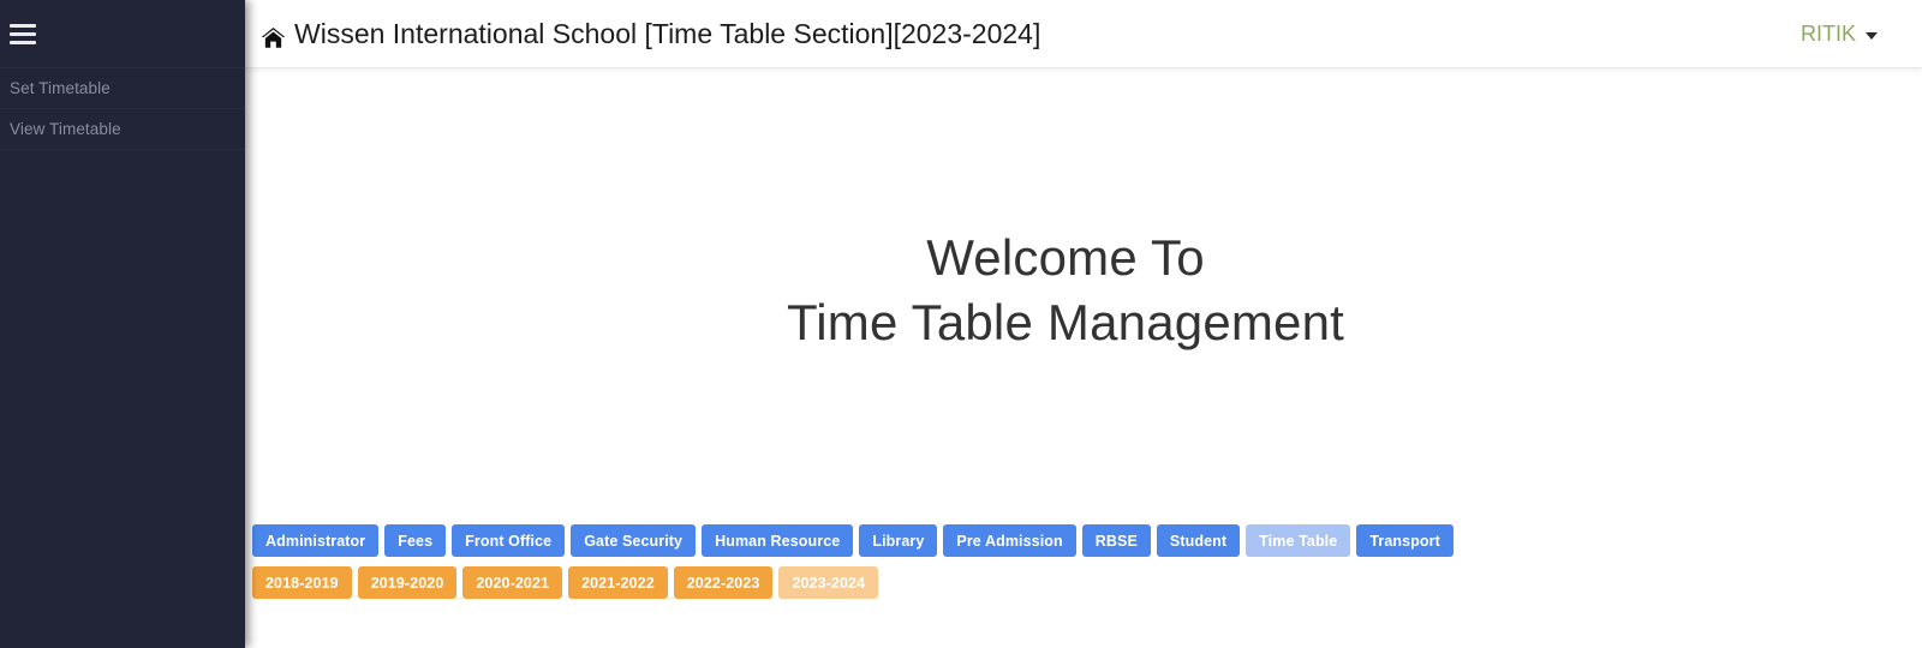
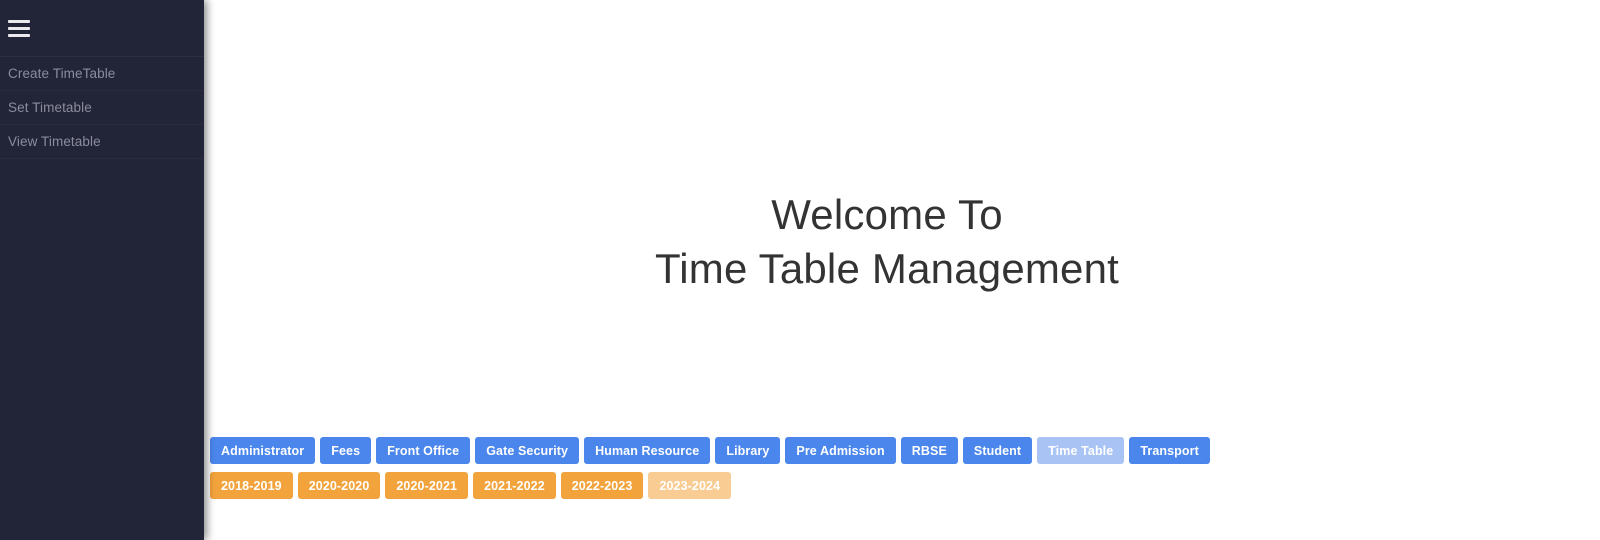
+ Create TimeTable
  Set Timetable
  View Timetable
- Wissen International School [Time Table Section][2023-2024]
- RITIK
  Welcome To
  Time Table Management
  Administrator
  Fees
  Front Office
  Gate Security
  Human Resource
  Library
  Pre Admission
  RBSE
  Student
  Time Table
  Transport
  2018-2019
- 2019-2020
+ 2020-2020
  2020-2021
  2021-2022
  2022-2023
  2023-2024
